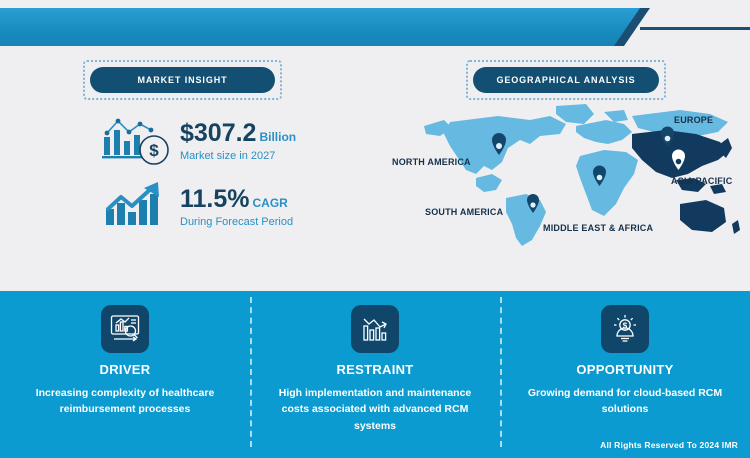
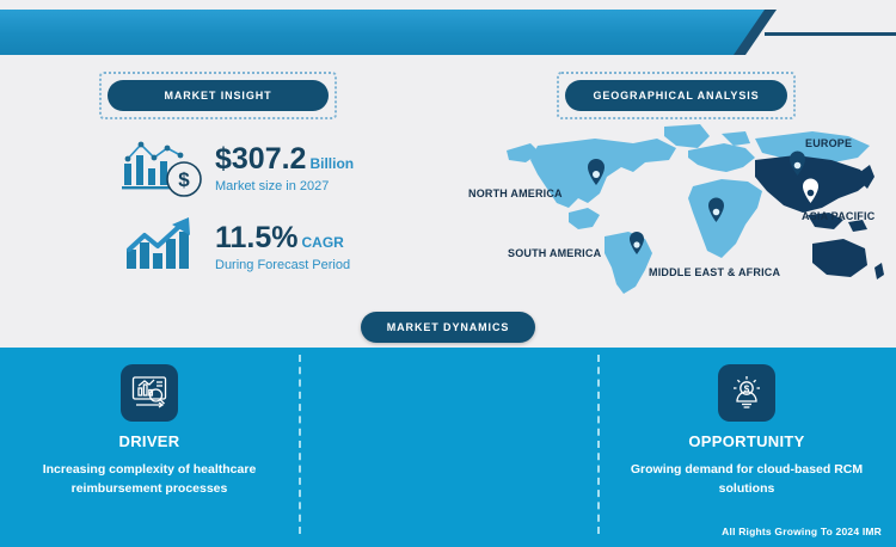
  MARKET INSIGHT
  $
  $307.2 Billion
  Market size in 2027
  11.5% CAGR
  During Forecast Period
  GEOGRAPHICAL ANALYSIS
  NORTH AMERICA
  SOUTH AMERICA
  EUROPE
  MIDDLE EAST & AFRICA
  ASIA PACIFIC
+ MARKET DYNAMICS
  DRIVER
  Increasing complexity of healthcare reimbursement processes
- RESTRAINT
- High implementation and maintenance costs associated with advanced RCM systems
  $
  OPPORTUNITY
  Growing demand for cloud-based RCM solutions
- All Rights Reserved To 2024 IMR
+ All Rights Growing To 2024 IMR
